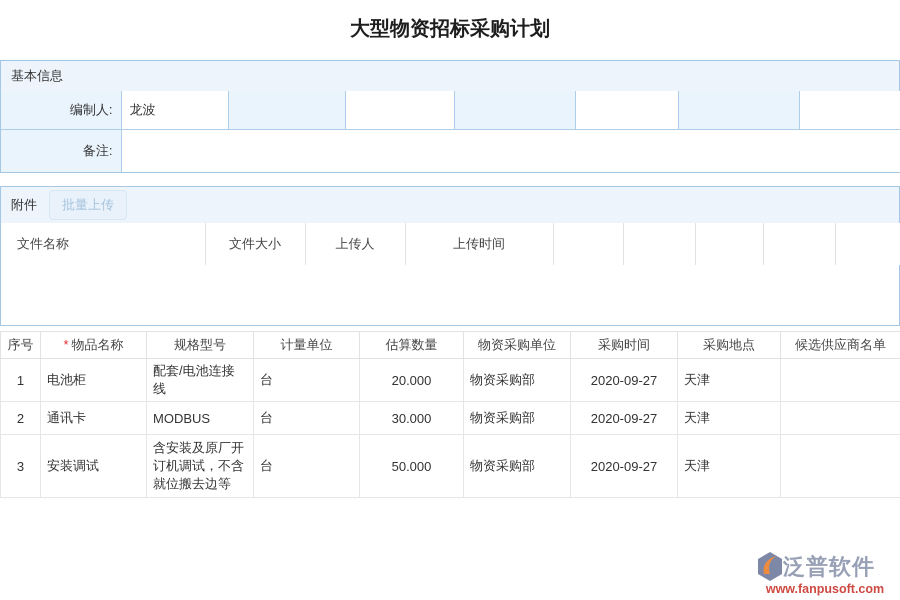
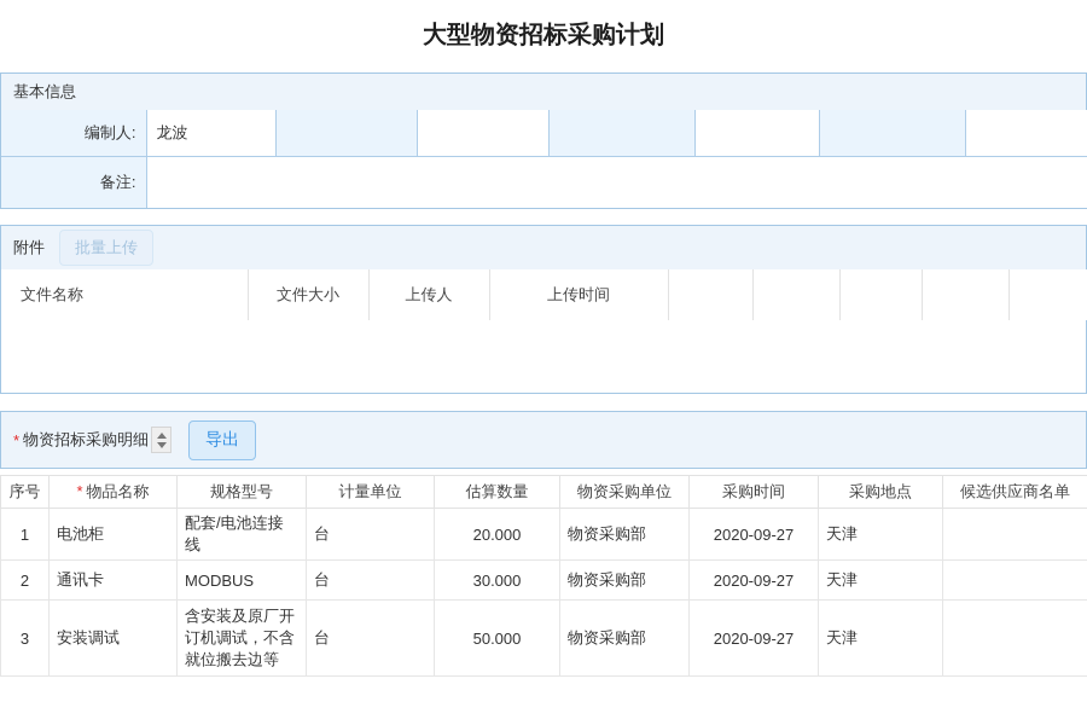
  大型物资招标采购计划
  基本信息
  编制人:	龙波
  备注:
  附件
  批量上传
  文件名称	文件大小	上传人	上传时间
+ *
+ 物资招标采购明细
+ 导出
  序号	* 物品名称	规格型号	计量单位	估算数量	物资采购单位	采购时间	采购地点	候选供应商名单
  1	电池柜	配套/电池连接线	台	20.000	物资采购部	2020-09-27	天津
  2	通讯卡	MODBUS	台	30.000	物资采购部	2020-09-27	天津
  3	安装调试	含安装及原厂开订机调试，不含就位搬去边等	台	50.000	物资采购部	2020-09-27	天津
- 泛普软件
- www.fanpusoft.com
